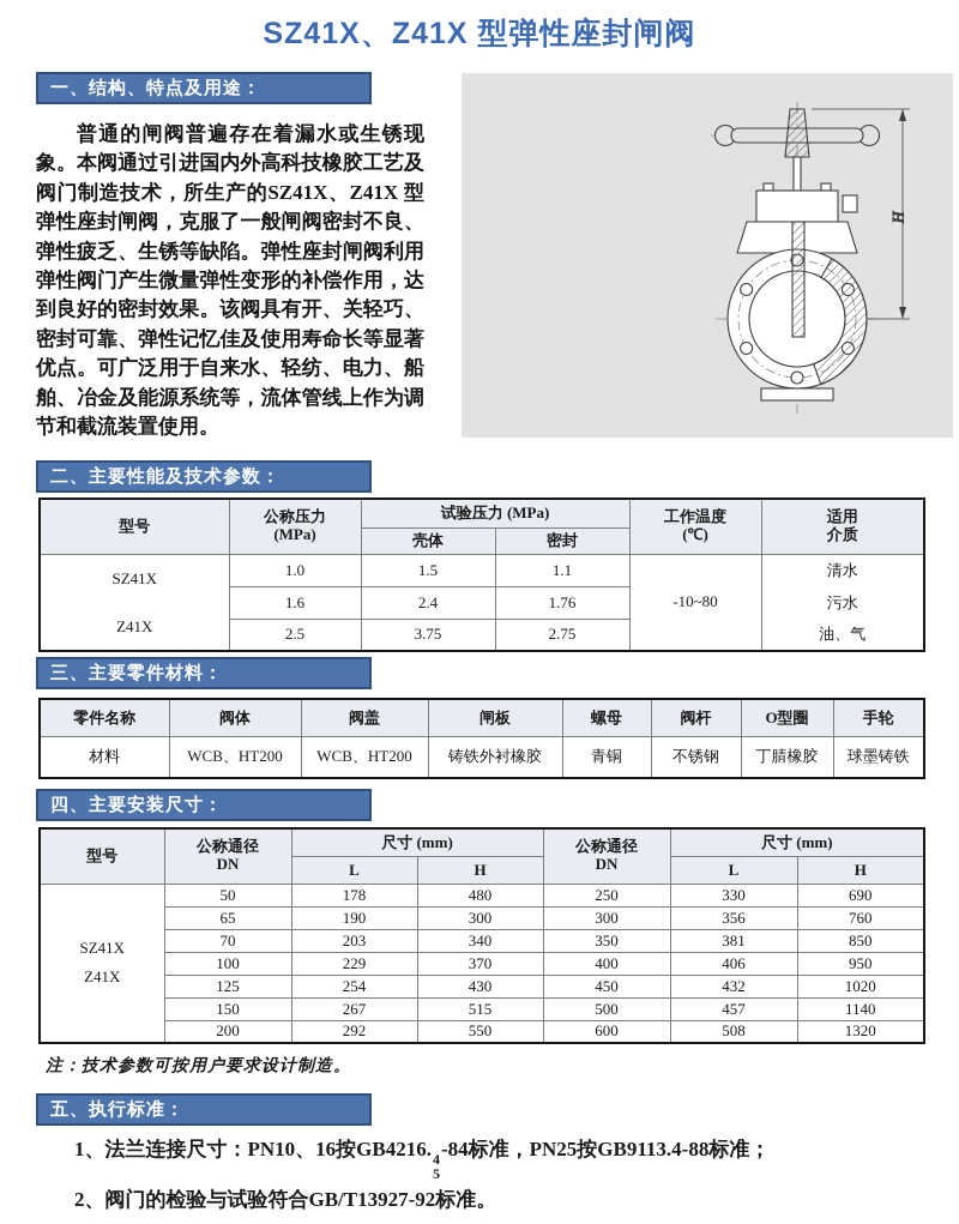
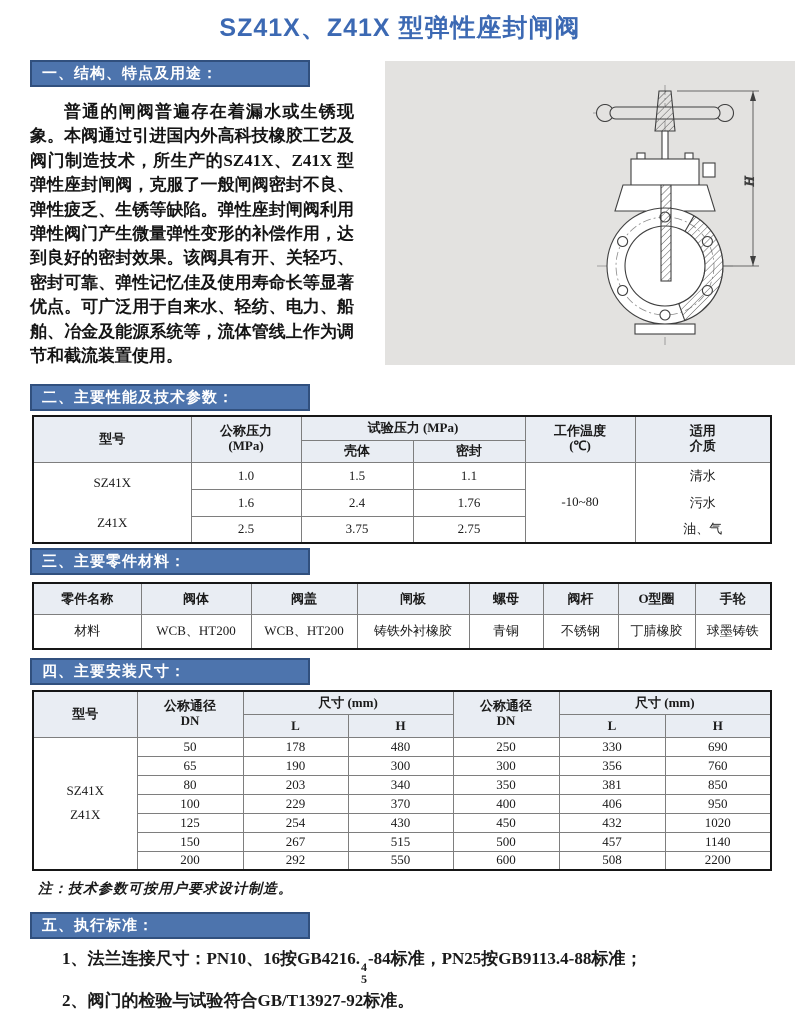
  SZ41X、Z41X 型弹性座封闸阀
  一、结构、特点及用途：
  普通的闸阀普遍存在着漏水或生锈现象。本阀通过引进国内外高科技橡胶工艺及阀门制造技术，所生产的SZ41X、Z41X 型弹性座封闸阀，克服了一般闸阀密封不良、弹性疲乏、生锈等缺陷。弹性座封闸阀利用弹性阀门产生微量弹性变形的补偿作用，达到良好的密封效果。该阀具有开、关轻巧、密封可靠、弹性记忆佳及使用寿命长等显著优点。可广泛用于自来水、轻纺、电力、船舶、冶金及能源系统等，流体管线上作为调节和截流装置使用。
  二、主要性能及技术参数：
  型号	公称压力 (MPa)	试验压力 (MPa)	工作温度 (℃)	适用 介质
  壳体	密封
  SZ41X Z41X	1.0	1.5	1.1	-10~80	清水 污水 油、气
  1.6	2.4	1.76
  2.5	3.75	2.75
  三、主要零件材料：
  零件名称	阀体	阀盖	闸板	螺母	阀杆	O型圈	手轮
  材料	WCB、HT200	WCB、HT200	铸铁外衬橡胶	青铜	不锈钢	丁腈橡胶	球墨铸铁
  四、主要安装尺寸：
  型号	公称通径 DN	尺寸 (mm)	公称通径 DN	尺寸 (mm)
  L	H	L	H
  SZ41X Z41X	50	178	480	250	330	690
  65	190	300	300	356	760
- 70	203	340	350	381	850
+ 80	203	340	350	381	850
  100	229	370	400	406	950
  125	254	430	450	432	1020
  150	267	515	500	457	1140
- 200	292	550	600	508	1320
+ 200	292	550	600	508	2200
  注：技术参数可按用户要求设计制造。
  五、执行标准：
  1、法兰连接尺寸：PN10、16按GB4216.
  4
  5
  -84标准，PN25按GB9113.4-88标准；
  2、阀门的检验与试验符合GB/T13927-92标准。
